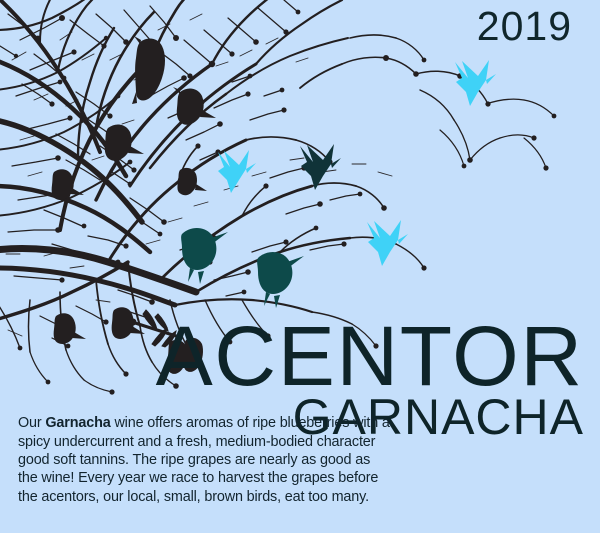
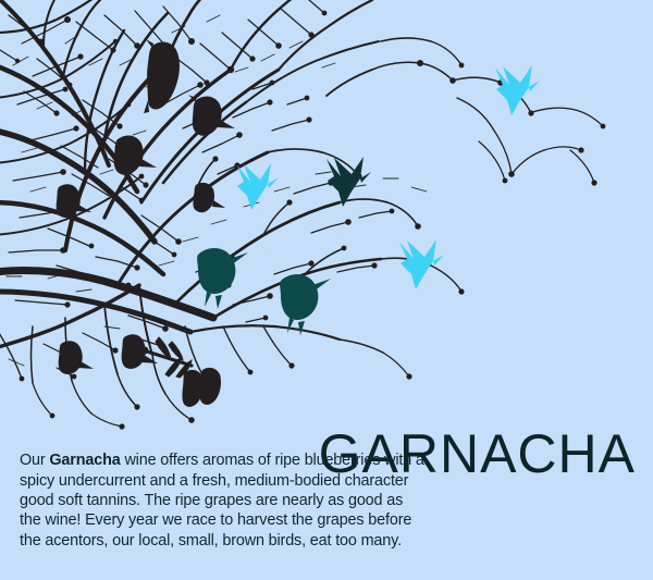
- 2019
- ACENTOR
  GARNACHA
  Our Garnacha wine offers aromas of ripe blueberries with a spicy undercurrent and a fresh, medium-bodied character good soft tannins. The ripe grapes are nearly as good as the wine! Every year we race to harvest the grapes before the acentors, our local, small, brown birds, eat too many.
